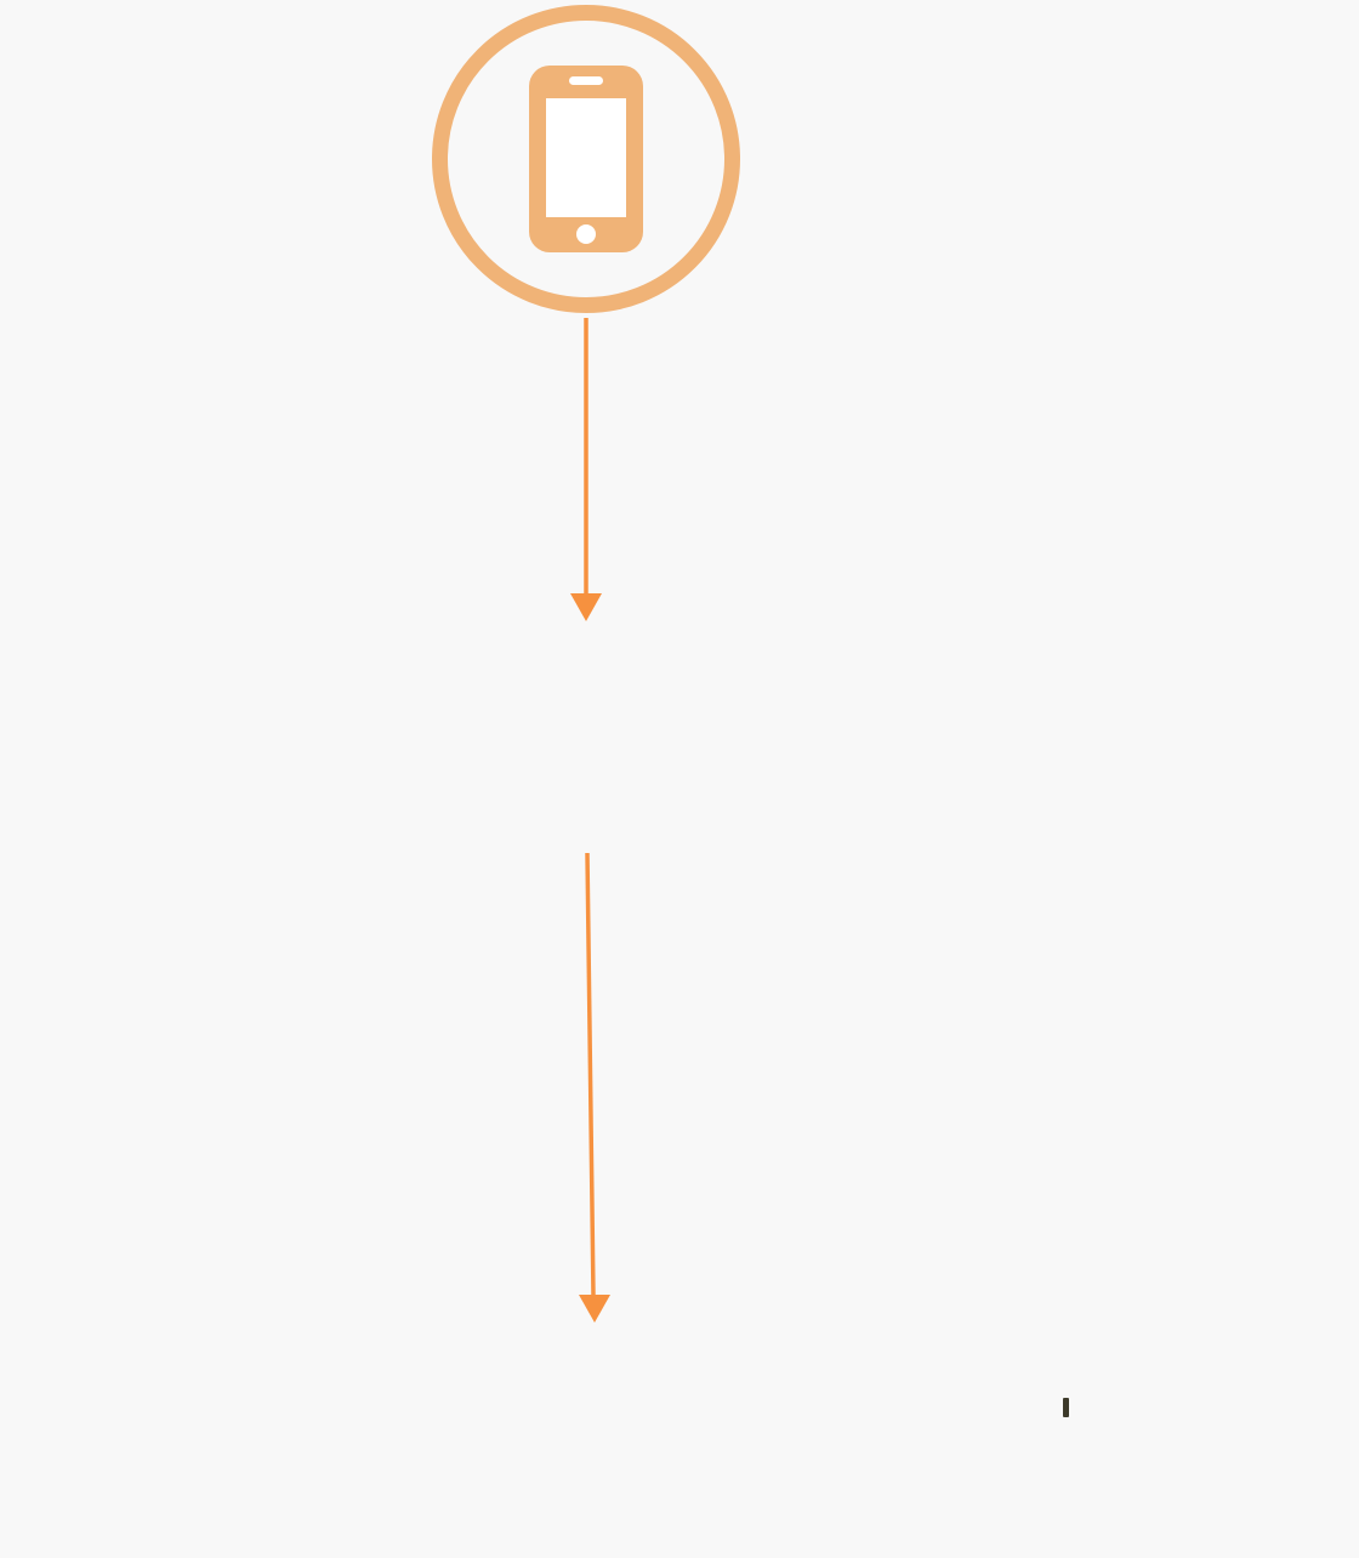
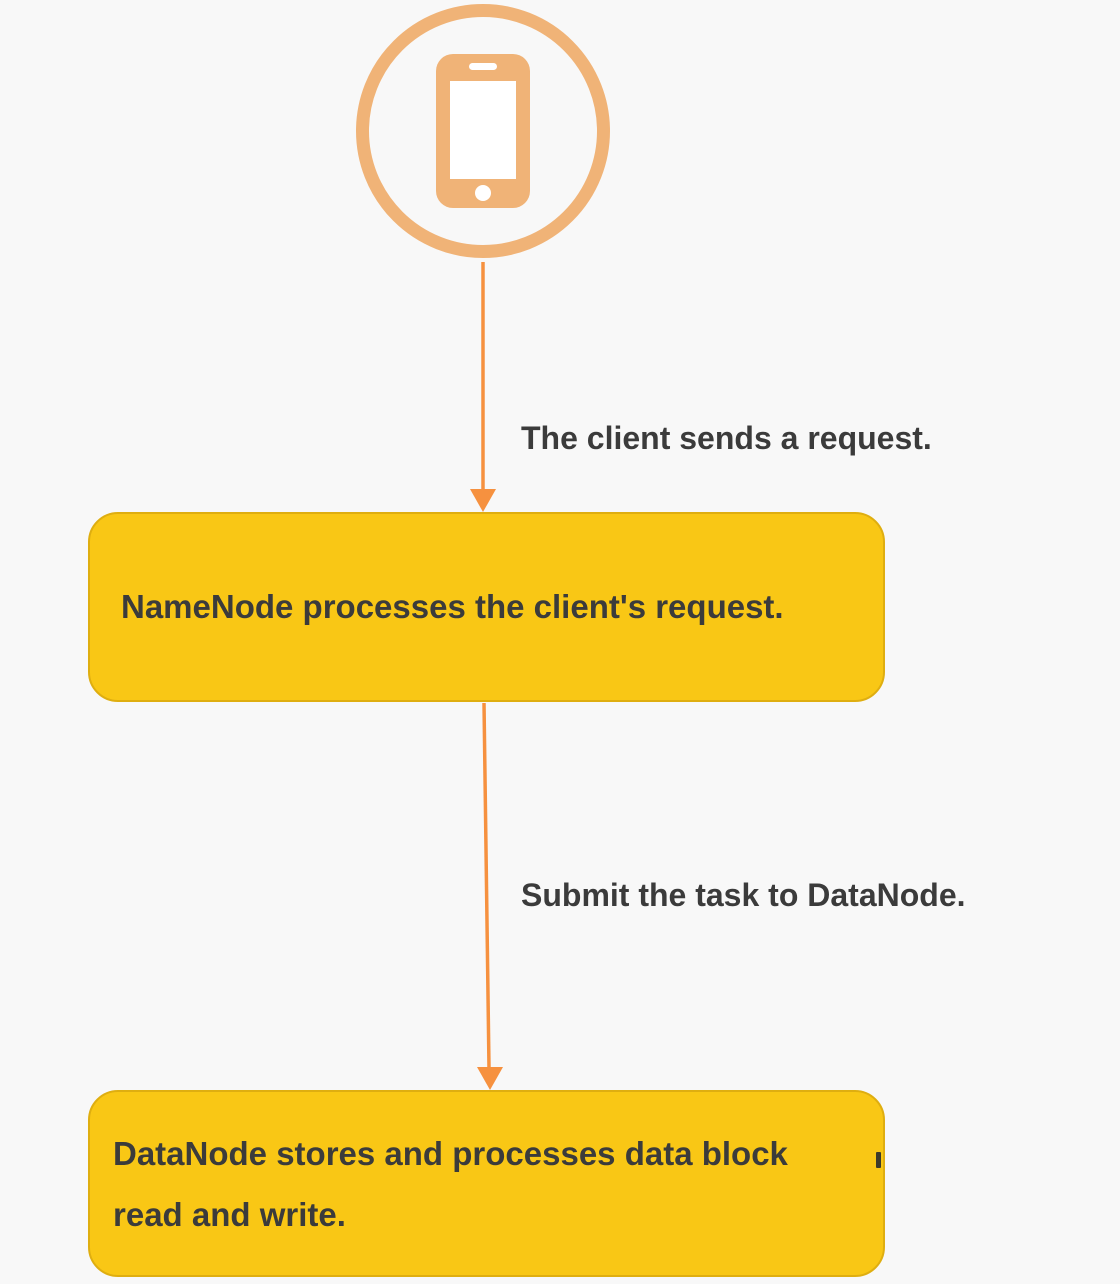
+ The client sends a request.
+ Submit the task to DataNode.
+ NameNode processes the client's request.
+ DataNode stores and processes data block
+ read and write.
